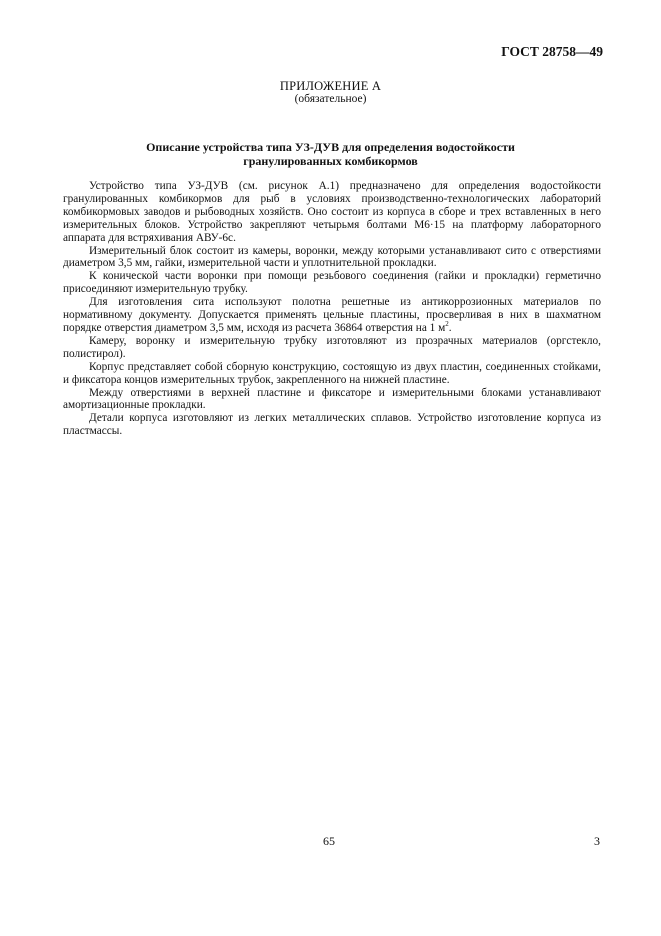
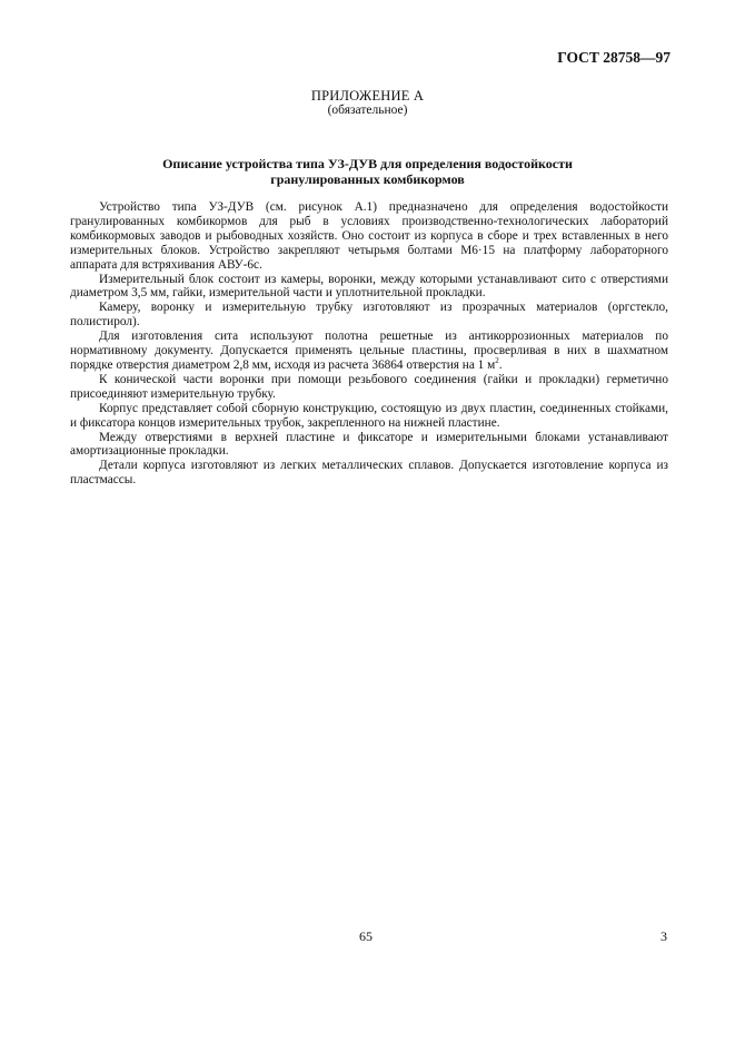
- ГОСТ 28758—49
+ ГОСТ 28758—97
  ПРИЛОЖЕНИЕ А
  (обязательное)
  Описание устройства типа УЗ-ДУВ для определения водостойкости
  гранулированных комбикормов
  Устройство типа УЗ-ДУВ (см. рисунок А.1) предназначено для определения водостойкости гранулированных комбикормов для рыб в условиях производственно-технологических лабораторий комбикормовых заводов и рыбоводных хозяйств. Оно состоит из корпуса в сборе и трех вставленных в него измерительных блоков. Устройство закрепляют четырьмя болтами М6·15 на платформу лабораторного аппарата для встряхивания АВУ-6с.
  Измерительный блок состоит из камеры, воронки, между которыми устанавливают сито с отверстиями диаметром 3,5 мм, гайки, измерительной части и уплотнительной прокладки.
- К конической части воронки при помощи резьбового соединения (гайки и прокладки) герметично присоединяют измерительную трубку.
+ Камеру, воронку и измерительную трубку изготовляют из прозрачных материалов (оргстекло, полистирол).
- Для изготовления сита используют полотна решетные из антикоррозионных материалов по нормативному документу. Допускается применять цельные пластины, просверливая в них в шахматном порядке отверстия диаметром 3,5 мм, исходя из расчета 36864 отверстия на 1 м2.
+ Для изготовления сита используют полотна решетные из антикоррозионных материалов по нормативному документу. Допускается применять цельные пластины, просверливая в них в шахматном порядке отверстия диаметром 2,8 мм, исходя из расчета 36864 отверстия на 1 м2.
- Камеру, воронку и измерительную трубку изготовляют из прозрачных материалов (оргстекло, полистирол).
+ К конической части воронки при помощи резьбового соединения (гайки и прокладки) герметично присоединяют измерительную трубку.
  Корпус представляет собой сборную конструкцию, состоящую из двух пластин, соединенных стойками, и фиксатора концов измерительных трубок, закрепленного на нижней пластине.
  Между отверстиями в верхней пластине и фиксаторе и измерительными блоками устанавливают амортизационные прокладки.
- Детали корпуса изготовляют из легких металлических сплавов. Устройство изготовление корпуса из пластмассы.
+ Детали корпуса изготовляют из легких металлических сплавов. Допускается изготовление корпуса из пластмассы.
  65
  3
